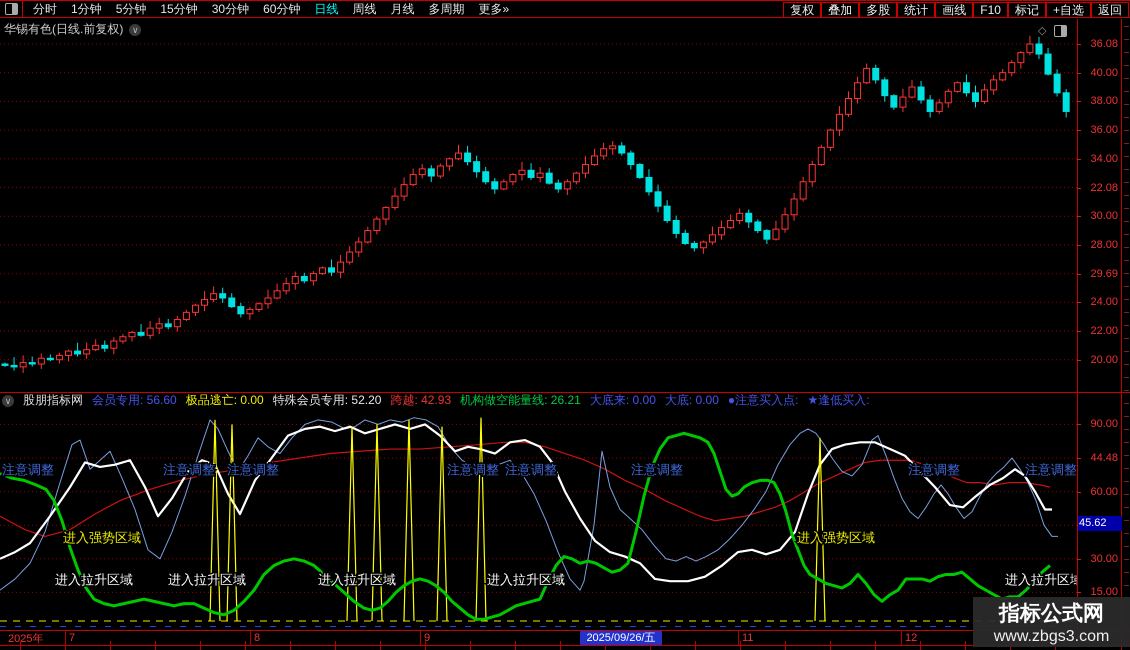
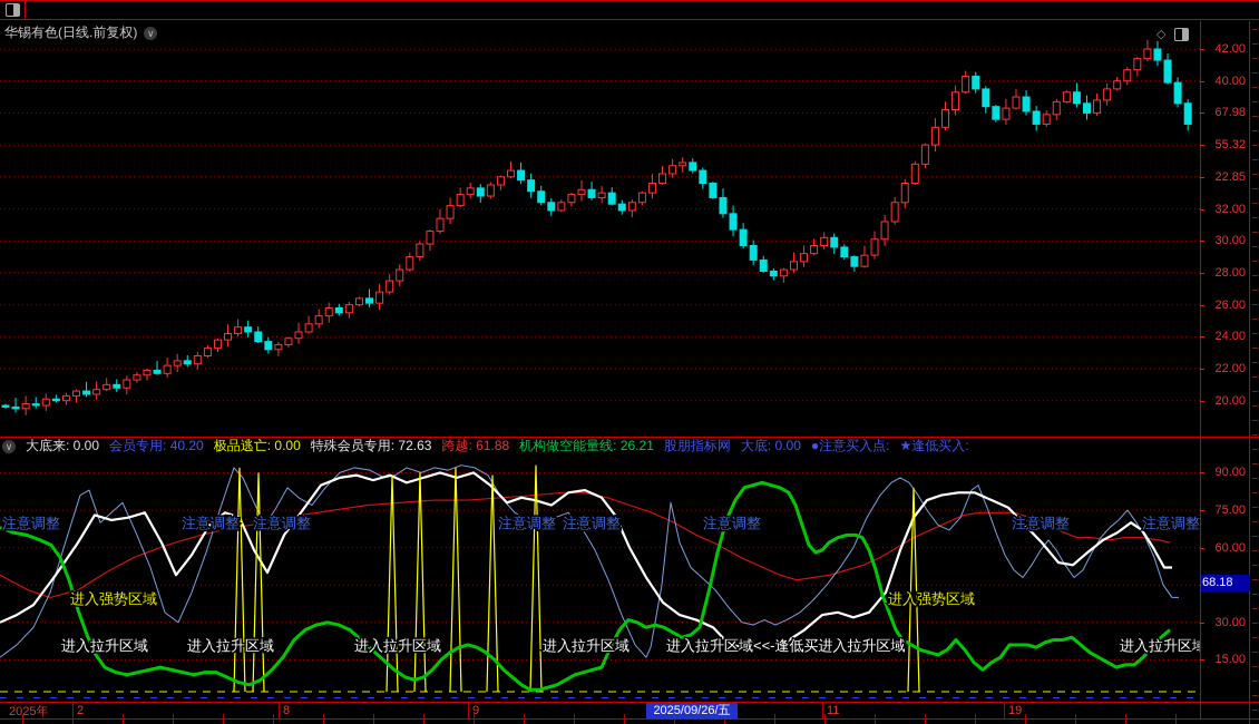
- 分时
- 1分钟
- 5分钟
- 15分钟
- 30分钟
- 60分钟
- 日线
- 周线
- 月线
- 多周期
- 更多»
- 复权
- 叠加
- 多股
- 统计
- 画线
- F10
- 标记
- +自选
- 返回
  华锡有色(日线.前复权)
  ∨
  ◇
  注意调整
  注意调整
  注意调整
  注意调整
  注意调整
  注意调整
  注意调整
  注意调整
  进入强势区域
  进入强势区域
  进入拉升区域
  进入拉升区域
  进入拉升区域
  进入拉升区域
  进入拉升区
+ 进入拉升区域<<-逢低买进入拉升区域
  ∨
- 股朋指标网
+ 大底来: 0.00
- 会员专用: 56.60
+ 会员专用: 40.20
  极品逃亡: 0.00
- 特殊会员专用: 52.20
+ 特殊会员专用: 72.63
- 跨越: 42.93
+ 跨越: 61.88
  机构做空能量线: 26.21
- 大底来: 0.00
+ 股朋指标网
  大底: 0.00
  ●注意买入点:
  ★逢低买入:
- 36.08
+ 42.00
  40.00
- 38.00
+ 67.98
- 36.00
+ 55.32
- 34.00
+ 22.85
- 22.08
+ 32.00
  30.00
  28.00
- 29.69
+ 26.00
  24.00
  22.00
  20.00
  90.00
- 44.48
+ 75.00
  60.00
  30.00
  15.00
- 45.62
+ 68.18
  2025年
- 7
+ 2
  8
  9
  11
- 12
+ 19
  2025/09/26/五
- 指标公式网
- www.zbgs3.com
